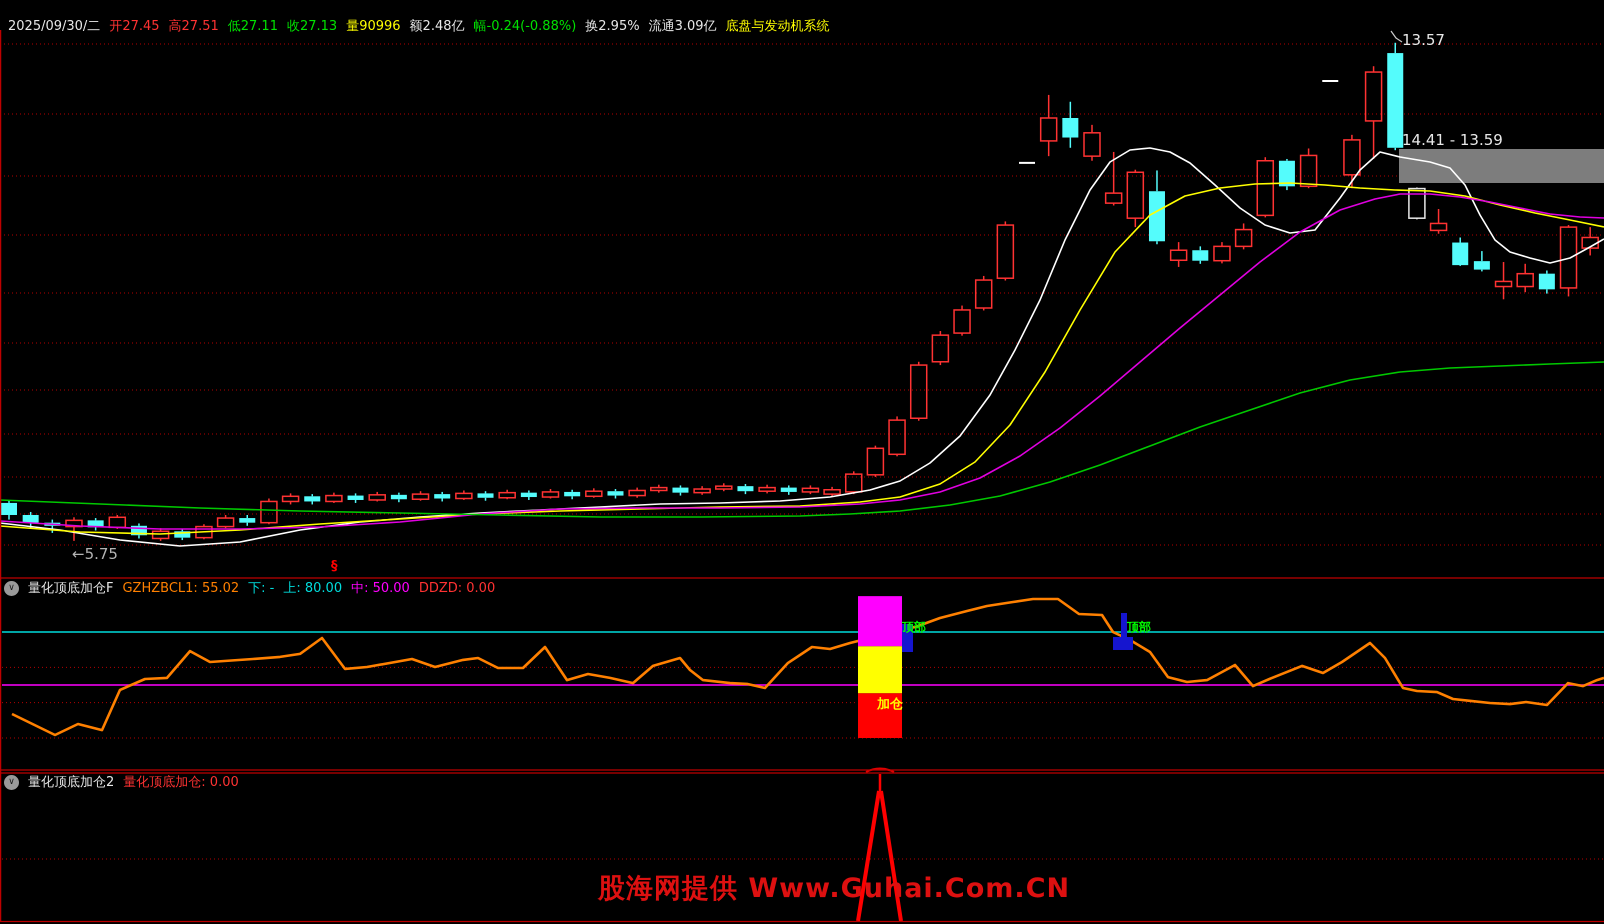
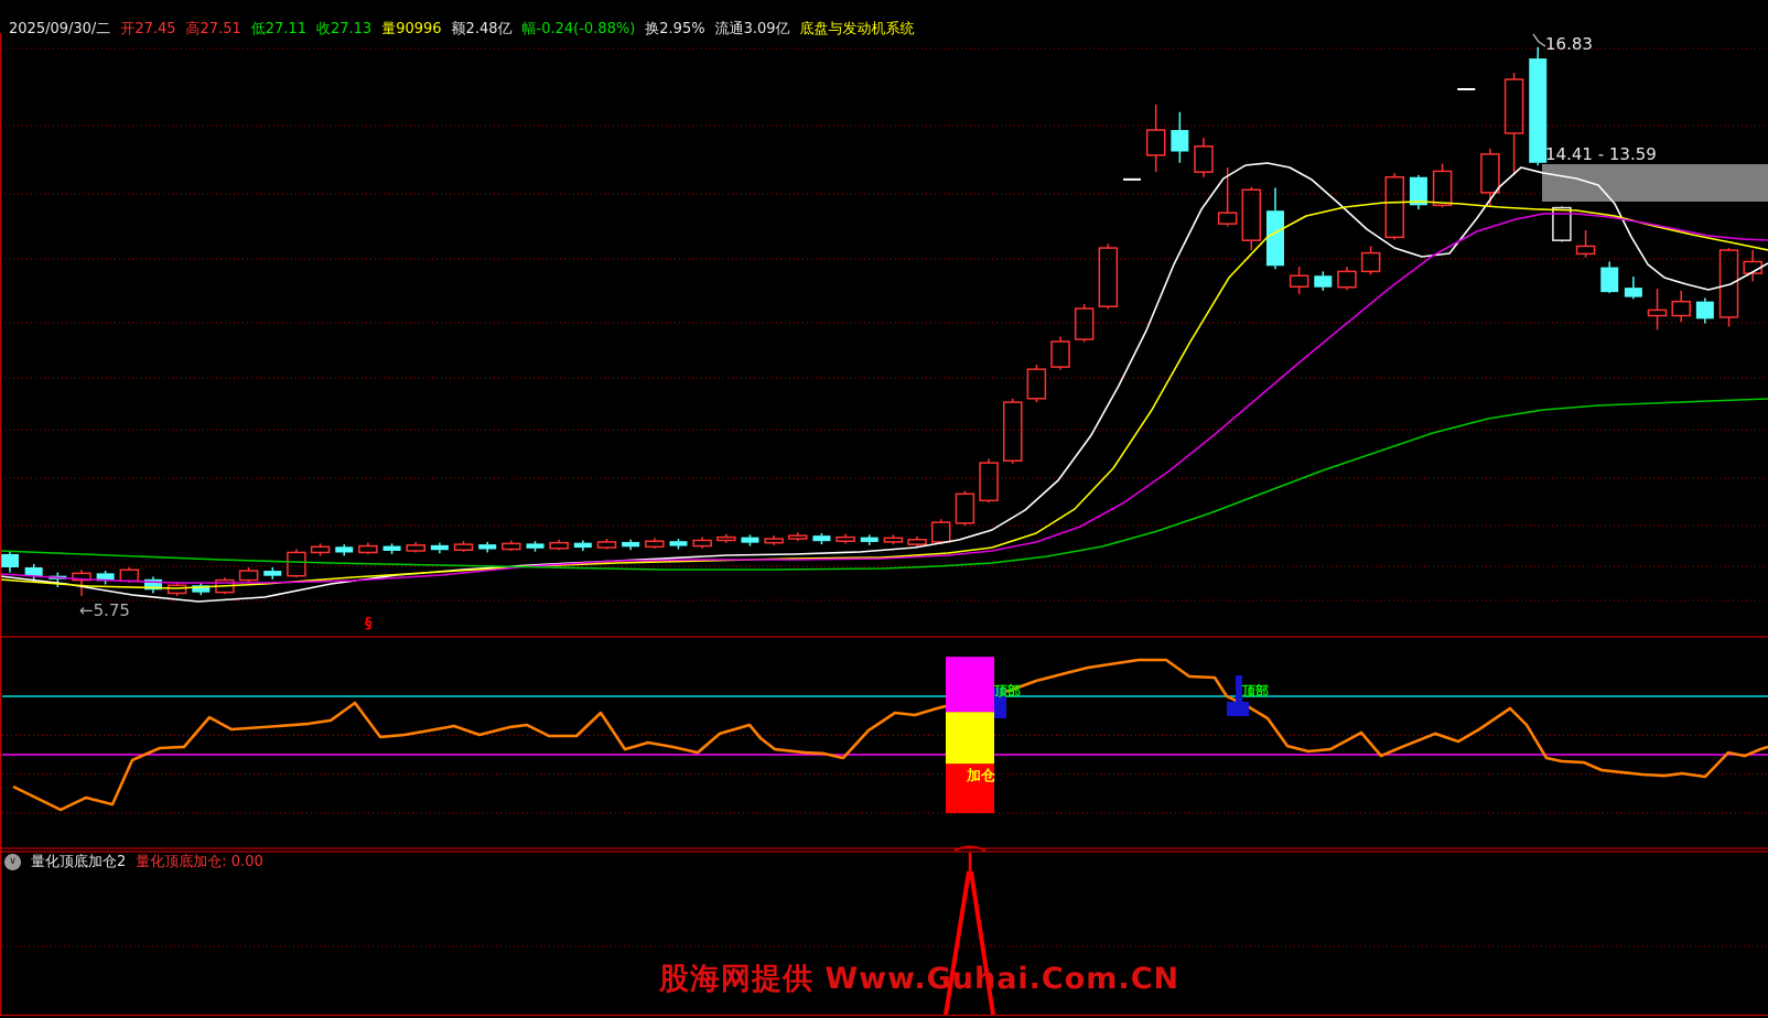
  2025/09/30/二 开27.45 高27.51 低27.11 收27.13 量90996 额2.48亿 幅-0.24(-0.88%) 换2.95% 流通3.09亿 底盘与发动机系统
- 13.57
+ 16.83
  14.41 - 13.59
  ←5.75
  §
- ∨ 量化顶底加仓F GZHZBCL1: 55.02 下: - 上: 80.00 中: 50.00 DDZD: 0.00
  顶部
  顶部
  加仓
  ∨ 量化顶底加仓2 量化顶底加仓: 0.00
  股海网提供 Www.Guhai.Com.CN
